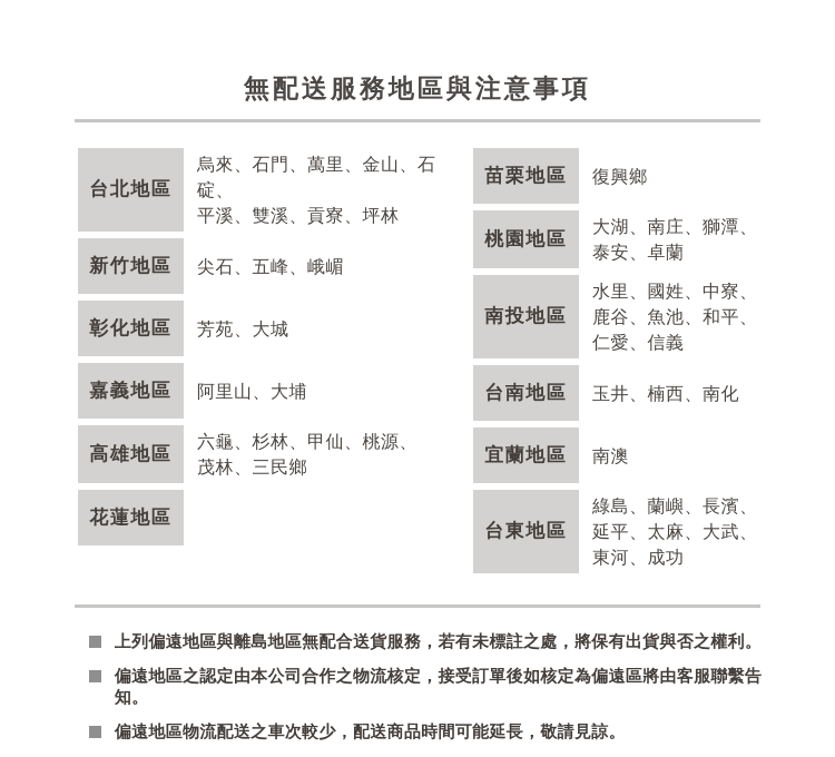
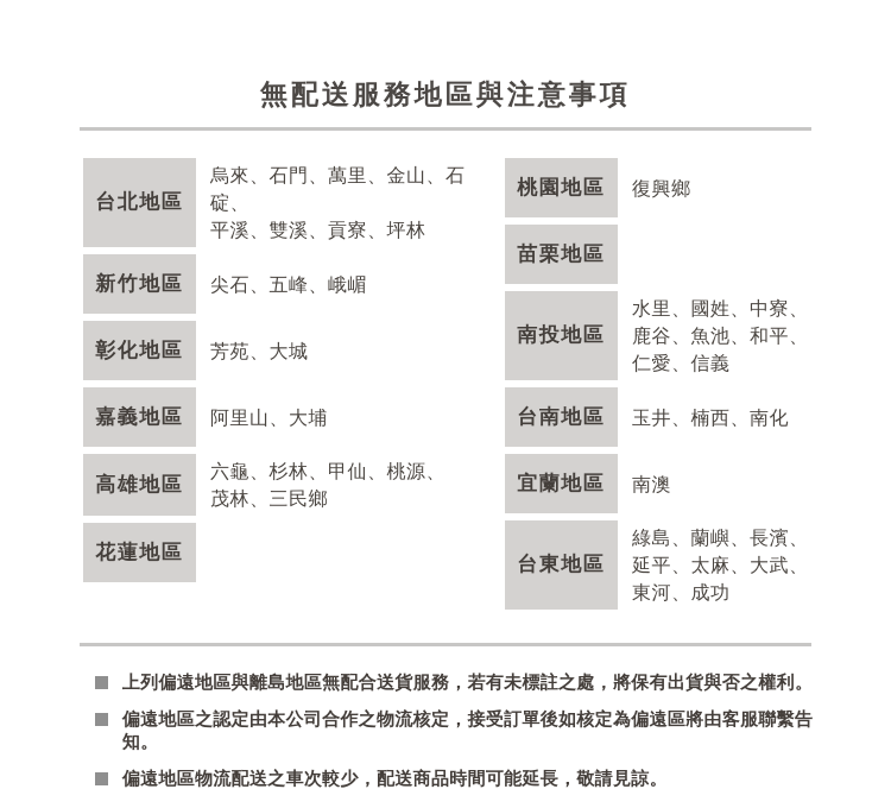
  無配送服務地區與注意事項
  台北地區
  烏來、石門、萬里、金山、石碇、
  平溪、雙溪、貢寮、坪林
  新竹地區
  尖石、五峰、峨嵋
  彰化地區
  芳苑、大城
  嘉義地區
  阿里山、大埔
  高雄地區
  六龜、杉林、甲仙、桃源、
  茂林、三民鄉
  花蓮地區
- 苗栗地區
+ 桃園地區
  復興鄉
- 桃園地區
+ 苗栗地區
- 大湖、南庄、獅潭、
- 泰安、卓蘭
  南投地區
  水里、國姓、中寮、
  鹿谷、魚池、和平、
  仁愛、信義
  台南地區
  玉井、楠西、南化
  宜蘭地區
  南澳
  台東地區
  綠島、蘭嶼、長濱、
  延平、太麻、大武、
  東河、成功
  上列偏遠地區與離島地區無配合送貨服務，若有未標註之處，將保有出貨與否之權利。
  偏遠地區之認定由本公司合作之物流核定，接受訂單後如核定為偏遠區將由客服聯繫告知。
  偏遠地區物流配送之車次較少，配送商品時間可能延長，敬請見諒。
